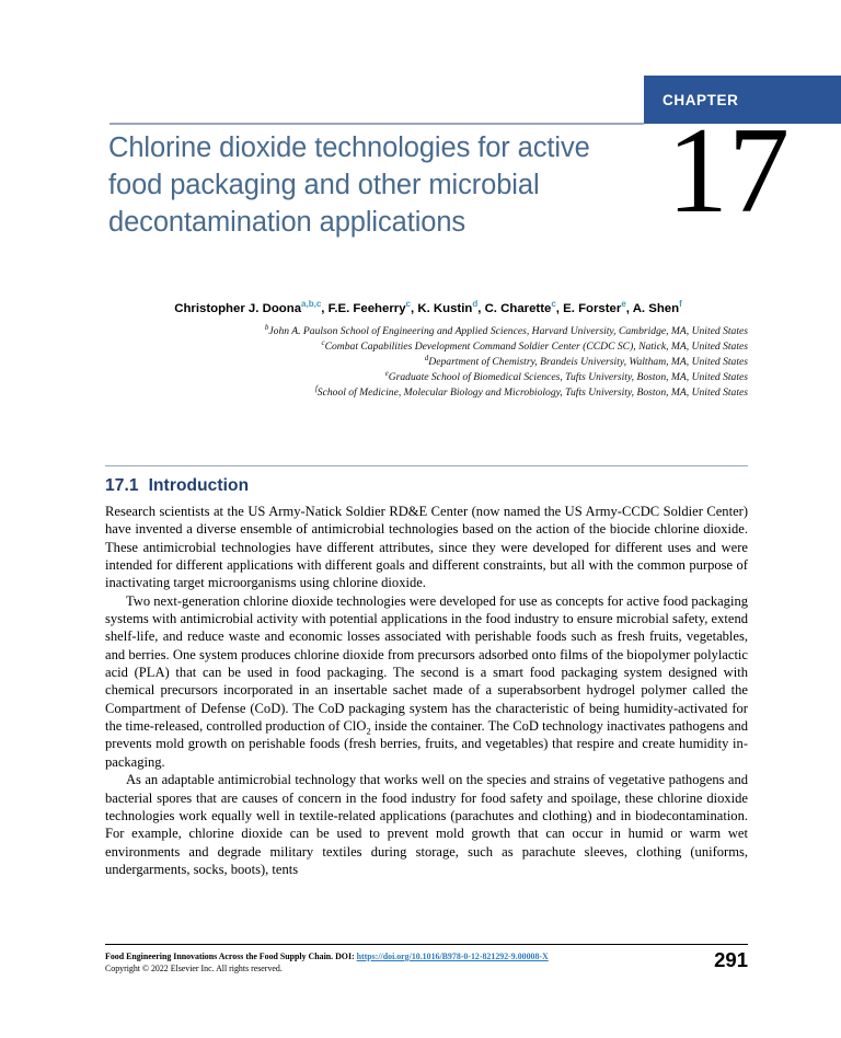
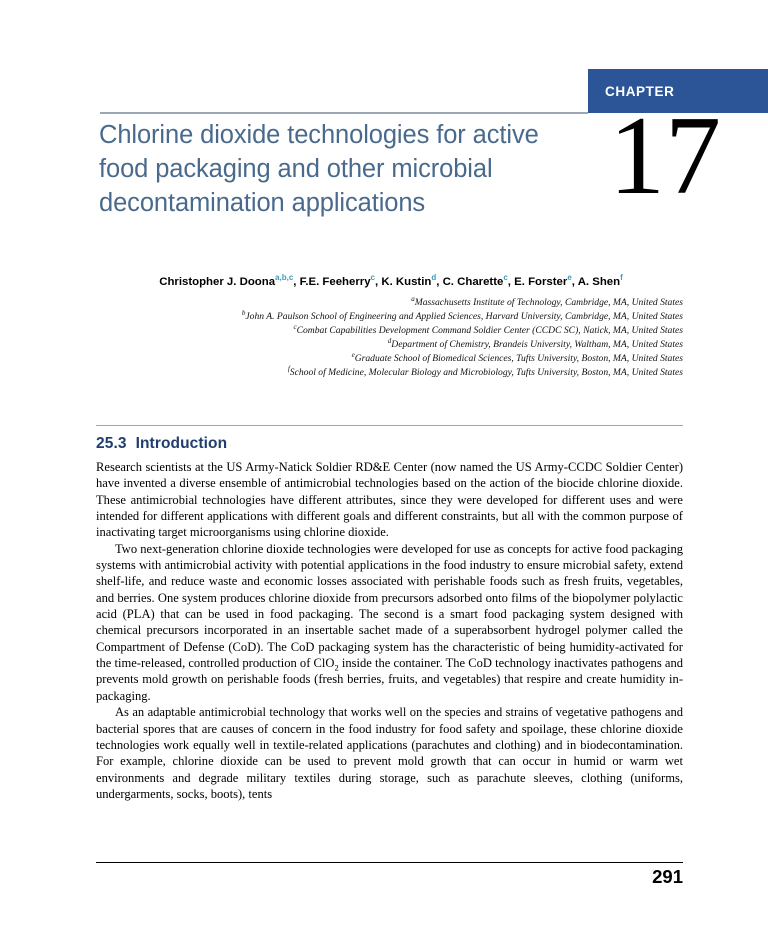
  CHAPTER
  Chlorine dioxide technologies for active food packaging and other microbial decontamination applications
  17
  Christopher J. Doonaa,b,c, F.E. Feeherryc, K. Kustind, C. Charettec, E. Forstere, A. Shenf
+ aMassachusetts Institute of Technology, Cambridge, MA, United States
  bJohn A. Paulson School of Engineering and Applied Sciences, Harvard University, Cambridge, MA, United States
  cCombat Capabilities Development Command Soldier Center (CCDC SC), Natick, MA, United States
  dDepartment of Chemistry, Brandeis University, Waltham, MA, United States
  eGraduate School of Biomedical Sciences, Tufts University, Boston, MA, United States
  fSchool of Medicine, Molecular Biology and Microbiology, Tufts University, Boston, MA, United States
- 17.1 Introduction
+ 25.3 Introduction
  Research scientists at the US Army-Natick Soldier RD&E Center (now named the US Army-CCDC Soldier Center) have invented a diverse ensemble of antimicrobial technologies based on the action of the biocide chlorine dioxide. These antimicrobial technologies have different attributes, since they were developed for different uses and were intended for different applications with different goals and different constraints, but all with the common purpose of inactivating target microorganisms using chlorine dioxide.
  Two next-generation chlorine dioxide technologies were developed for use as concepts for active food packaging systems with antimicrobial activity with potential applications in the food industry to ensure microbial safety, extend shelf-life, and reduce waste and economic losses associated with perishable foods such as fresh fruits, vegetables, and berries. One system produces chlorine dioxide from precursors adsorbed onto films of the biopolymer polylactic acid (PLA) that can be used in food packaging. The second is a smart food packaging system designed with chemical precursors incorporated in an insertable sachet made of a superabsorbent hydrogel polymer called the Compartment of Defense (CoD). The CoD packaging system has the characteristic of being humidity-activated for the time-released, controlled production of ClO2 inside the container. The CoD technology inactivates pathogens and prevents mold growth on perishable foods (fresh berries, fruits, and vegetables) that respire and create humidity in-packaging.
  As an adaptable antimicrobial technology that works well on the species and strains of vegetative pathogens and bacterial spores that are causes of concern in the food industry for food safety and spoilage, these chlorine dioxide technologies work equally well in textile-related applications (parachutes and clothing) and in biodecontamination. For example, chlorine dioxide can be used to prevent mold growth that can occur in humid or warm wet environments and degrade military textiles during storage, such as parachute sleeves, clothing (uniforms, undergarments, socks, boots), tents
- Food Engineering Innovations Across the Food Supply Chain. DOI: https://doi.org/10.1016/B978-0-12-821292-9.00008-X
- Copyright © 2022 Elsevier Inc. All rights reserved.
  291
